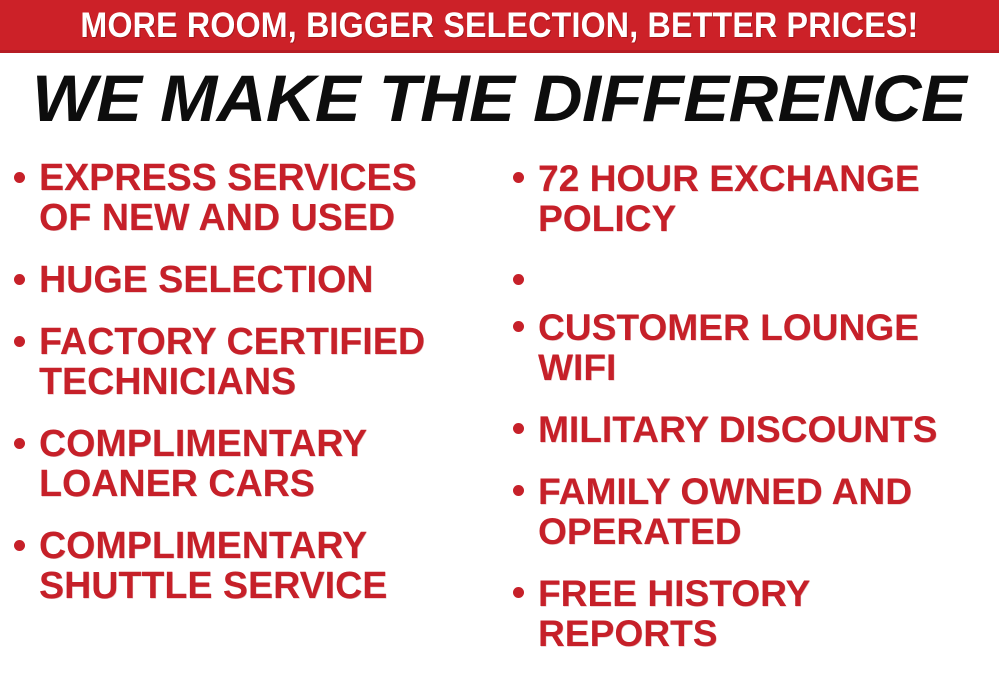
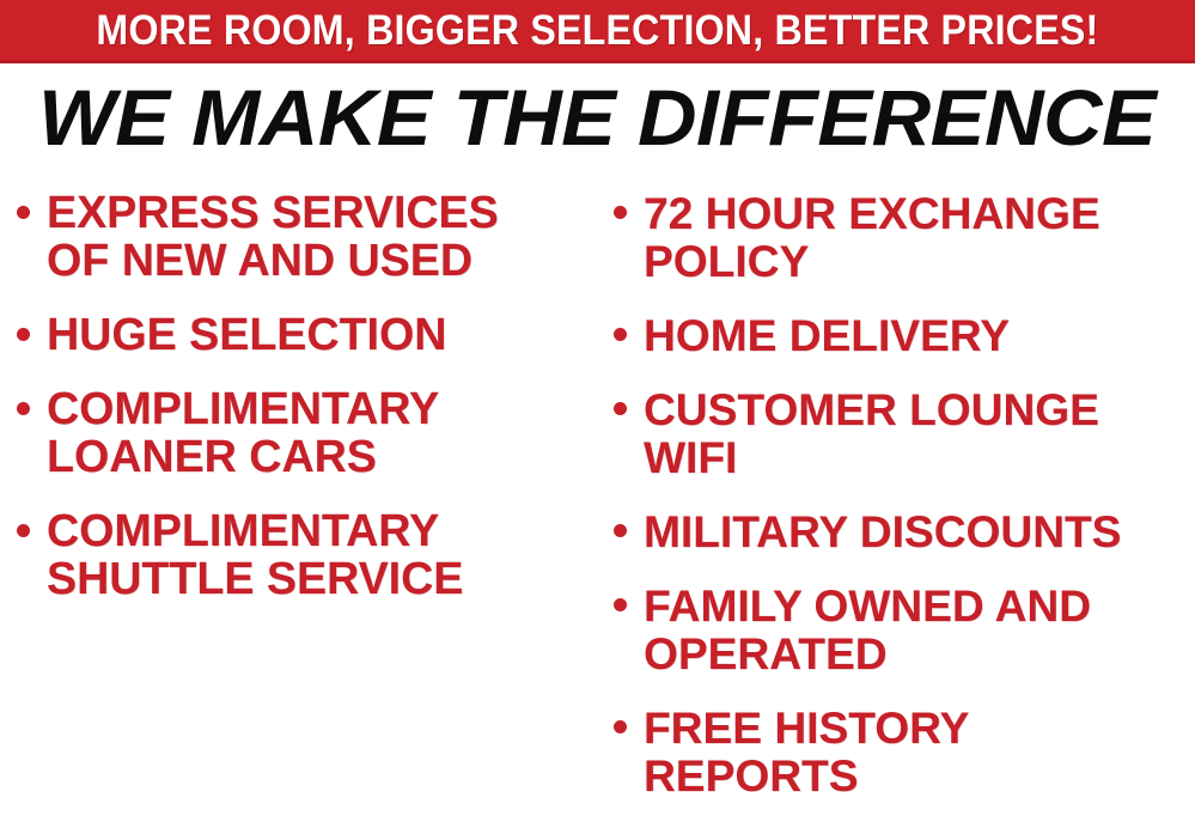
  MORE ROOM, BIGGER SELECTION, BETTER PRICES!
  WE MAKE THE DIFFERENCE
  EXPRESS SERVICES
  OF NEW AND USED
  HUGE SELECTION
- FACTORY CERTIFIED
- TECHNICIANS
  COMPLIMENTARY
  LOANER CARS
  COMPLIMENTARY
  SHUTTLE SERVICE
  72 HOUR EXCHANGE
  POLICY
+ HOME DELIVERY
  CUSTOMER LOUNGE
  WIFI
  MILITARY DISCOUNTS
  FAMILY OWNED AND
  OPERATED
  FREE HISTORY
  REPORTS
